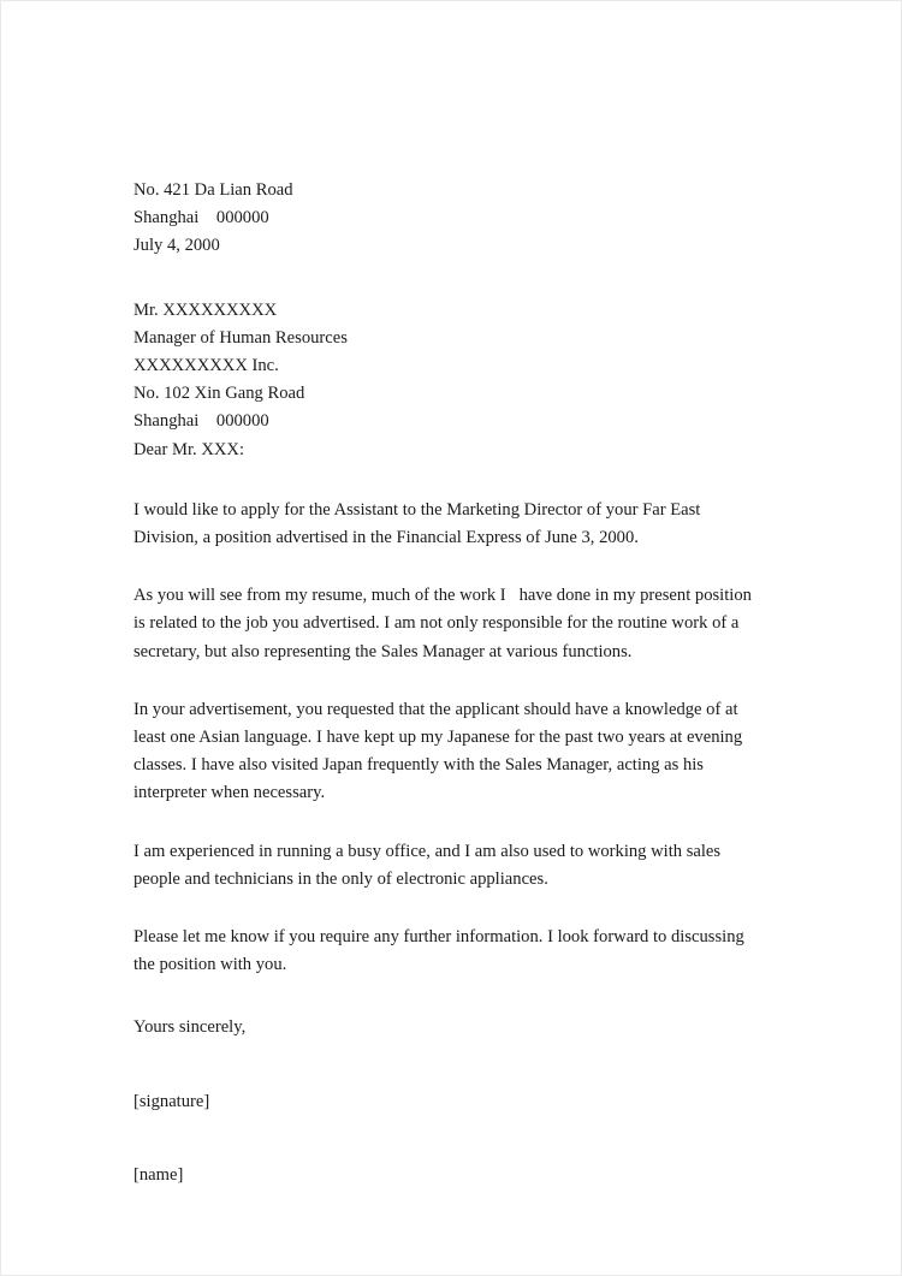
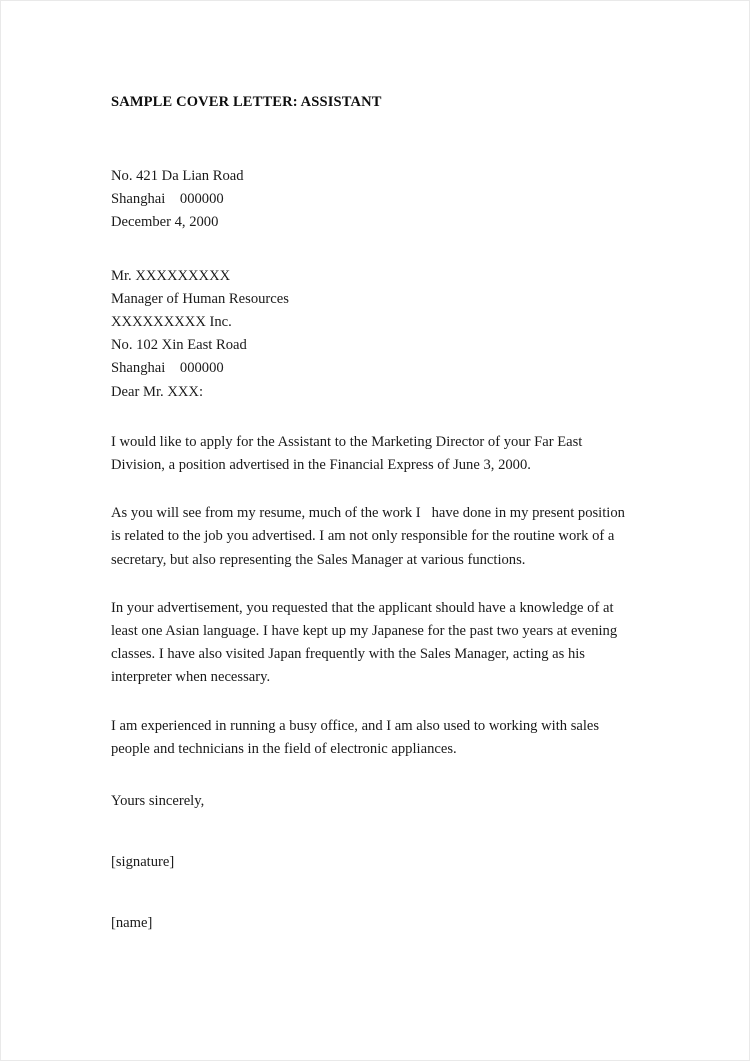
+ SAMPLE COVER LETTER: ASSISTANT
  No. 421 Da Lian Road
  Shanghai 000000
- July 4, 2000
+ December 4, 2000
  Mr. XXXXXXXXX
  Manager of Human Resources
  XXXXXXXXX Inc.
- No. 102 Xin Gang Road
+ No. 102 Xin East Road
  Shanghai 000000
  Dear Mr. XXX:
  I would like to apply for the Assistant to the Marketing Director of your Far East Division, a position advertised in the Financial Express of June 3, 2000.
  As you will see from my resume, much of the work I have done in my present position is related to the job you advertised. I am not only responsible for the routine work of a secretary, but also representing the Sales Manager at various functions.
  In your advertisement, you requested that the applicant should have a knowledge of at least one Asian language. I have kept up my Japanese for the past two years at evening classes. I have also visited Japan frequently with the Sales Manager, acting as his interpreter when necessary.
- I am experienced in running a busy office, and I am also used to working with sales people and technicians in the only of electronic appliances.
+ I am experienced in running a busy office, and I am also used to working with sales people and technicians in the field of electronic appliances.
- Please let me know if you require any further information. I look forward to discussing the position with you.
  Yours sincerely,
  [signature]
  [name]
